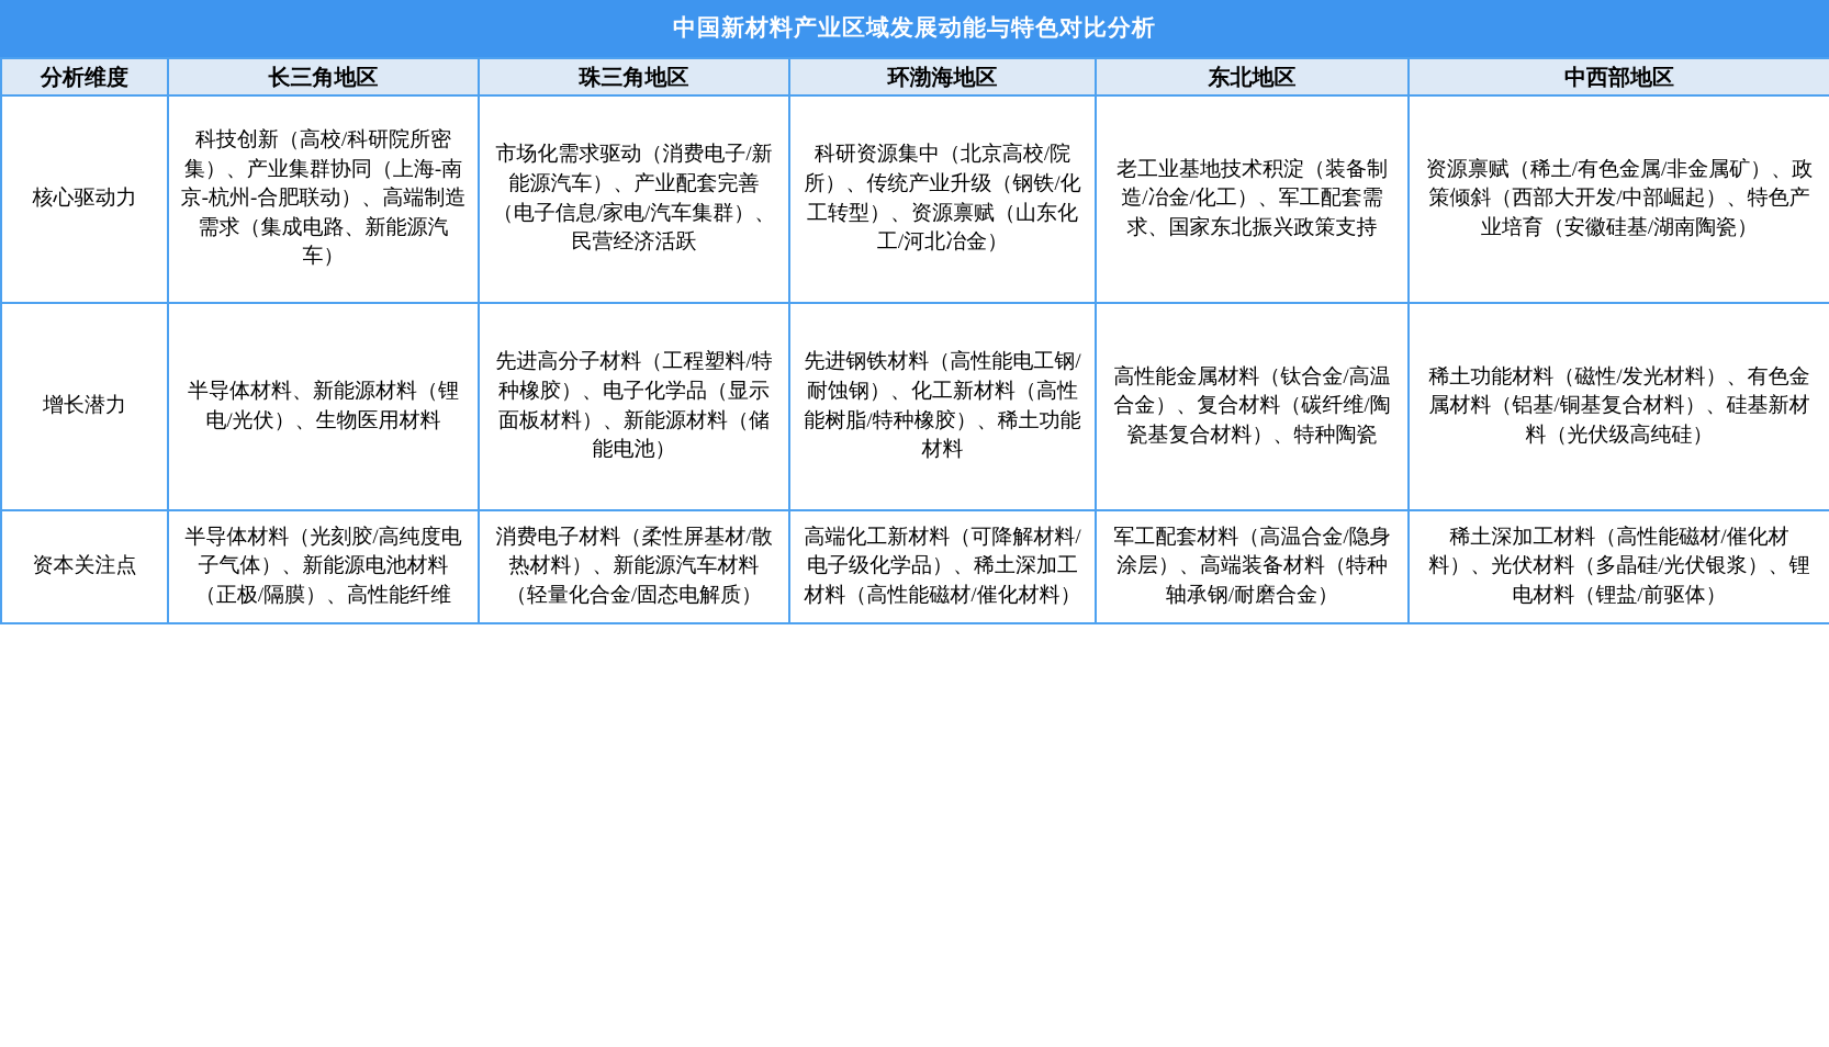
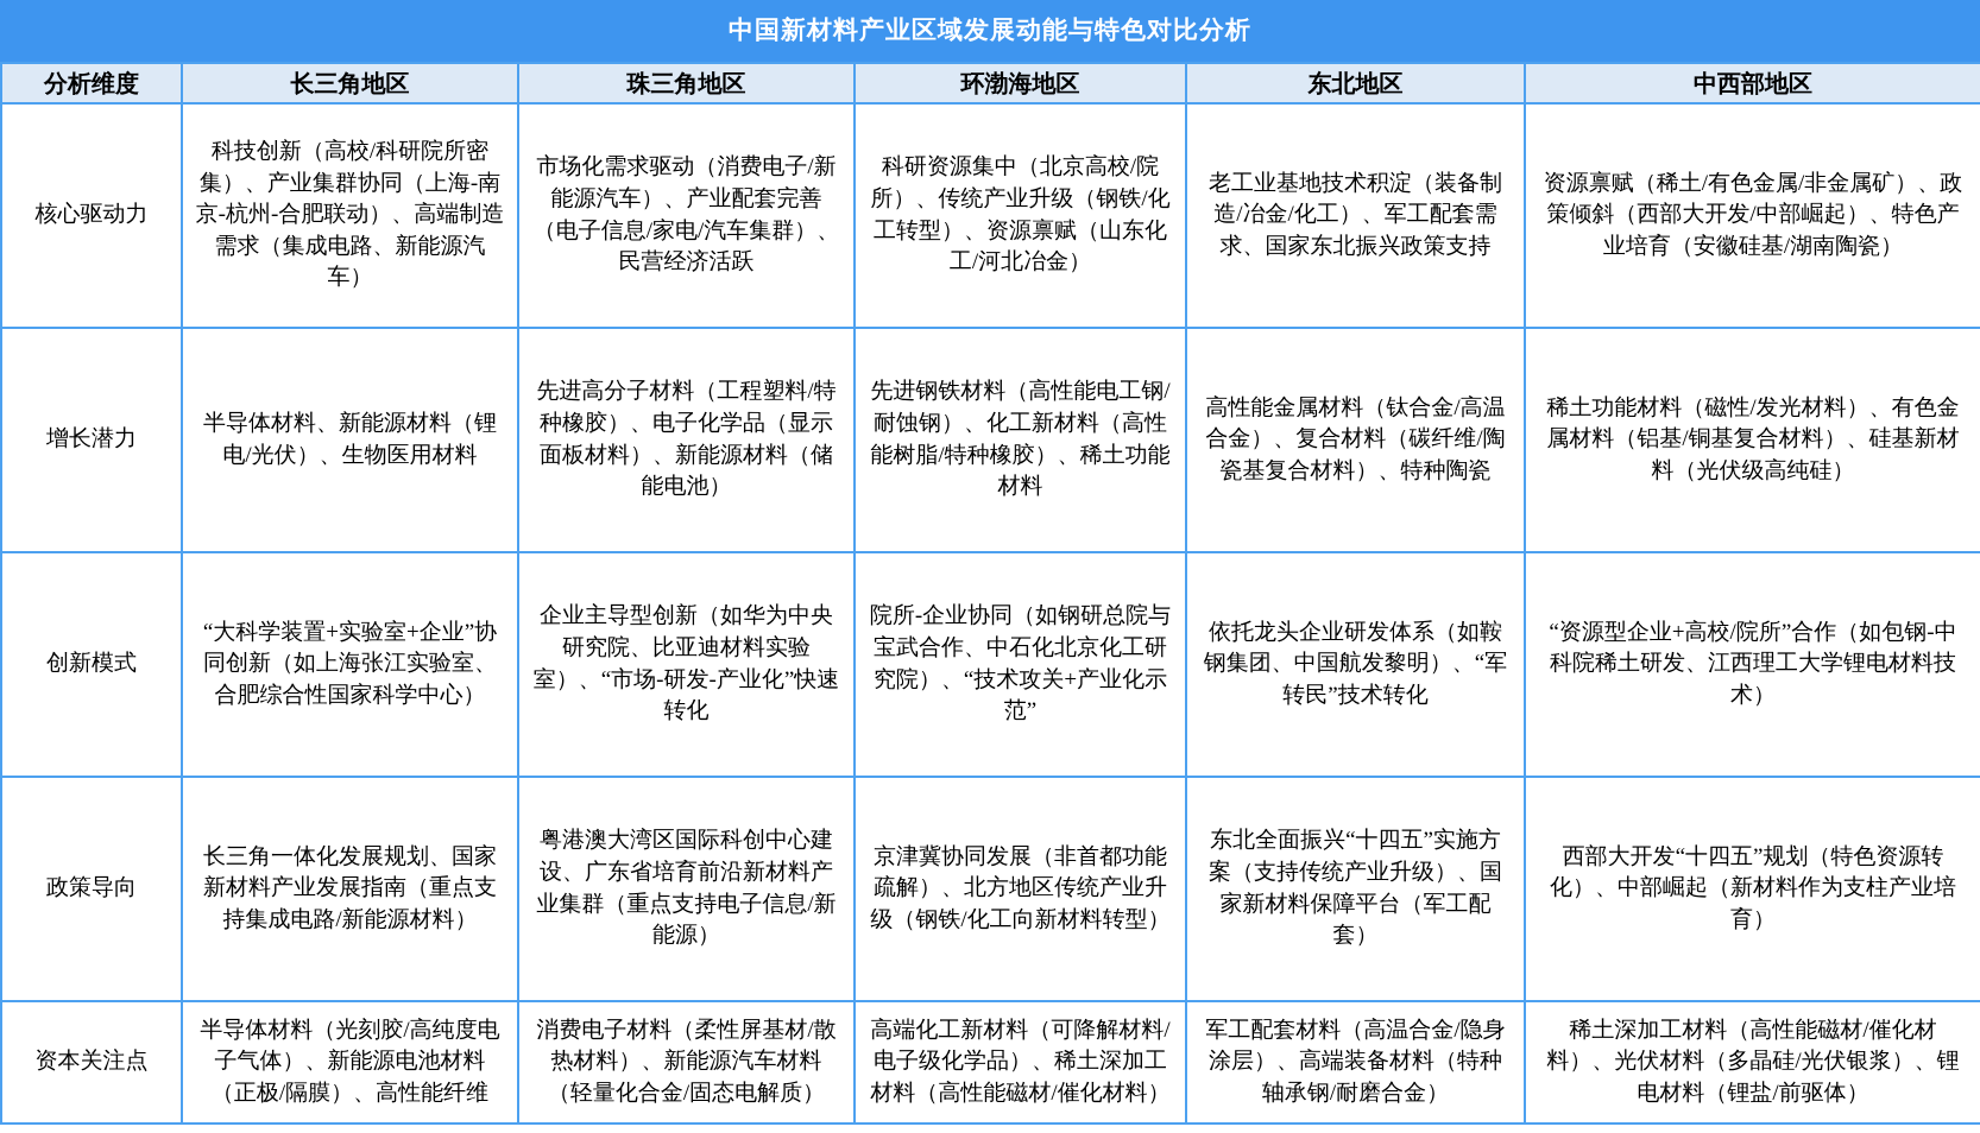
  中国新材料产业区域发展动能与特色对比分析
  分析维度	长三角地区	珠三角地区	环渤海地区	东北地区	中西部地区
  核心驱动力	科技创新（高校/科研院所密集）、产业集群协同（上海-南京-杭州-合肥联动）、高端制造需求（集成电路、新能源汽车）	市场化需求驱动（消费电子/新能源汽车）、产业配套完善（电子信息/家电/汽车集群）、民营经济活跃	科研资源集中（北京高校/院所）、传统产业升级（钢铁/化工转型）、资源禀赋（山东化工/河北冶金）	老工业基地技术积淀（装备制造/冶金/化工）、军工配套需求、国家东北振兴政策支持	资源禀赋（稀土/有色金属/非金属矿）、政策倾斜（西部大开发/中部崛起）、特色产业培育（安徽硅基/湖南陶瓷）
  增长潜力	半导体材料、新能源材料（锂电/光伏）、生物医用材料	先进高分子材料（工程塑料/特种橡胶）、电子化学品（显示面板材料）、新能源材料（储能电池）	先进钢铁材料（高性能电工钢/耐蚀钢）、化工新材料（高性能树脂/特种橡胶）、稀土功能材料	高性能金属材料（钛合金/高温合金）、复合材料（碳纤维/陶瓷基复合材料）、特种陶瓷	稀土功能材料（磁性/发光材料）、有色金属材料（铝基/铜基复合材料）、硅基新材料（光伏级高纯硅）
+ 创新模式	“大科学装置+实验室+企业”协同创新（如上海张江实验室、合肥综合性国家科学中心）	企业主导型创新（如华为中央研究院、比亚迪材料实验室）、“市场-研发-产业化”快速转化	院所-企业协同（如钢研总院与宝武合作、中石化北京化工研究院）、“技术攻关+产业化示范”	依托龙头企业研发体系（如鞍钢集团、中国航发黎明）、“军转民”技术转化	“资源型企业+高校/院所”合作（如包钢-中科院稀土研发、江西理工大学锂电材料技术）
+ 政策导向	长三角一体化发展规划、国家新材料产业发展指南（重点支持集成电路/新能源材料）	粤港澳大湾区国际科创中心建设、广东省培育前沿新材料产业集群（重点支持电子信息/新能源）	京津冀协同发展（非首都功能疏解）、北方地区传统产业升级（钢铁/化工向新材料转型）	东北全面振兴“十四五”实施方案（支持传统产业升级）、国家新材料保障平台（军工配套）	西部大开发“十四五”规划（特色资源转化）、中部崛起（新材料作为支柱产业培育）
  资本关注点	半导体材料（光刻胶/高纯度电子气体）、新能源电池材料（正极/隔膜）、高性能纤维	消费电子材料（柔性屏基材/散热材料）、新能源汽车材料（轻量化合金/固态电解质）	高端化工新材料（可降解材料/电子级化学品）、稀土深加工材料（高性能磁材/催化材料）	军工配套材料（高温合金/隐身涂层）、高端装备材料（特种轴承钢/耐磨合金）	稀土深加工材料（高性能磁材/催化材料）、光伏材料（多晶硅/光伏银浆）、锂电材料（锂盐/前驱体）
